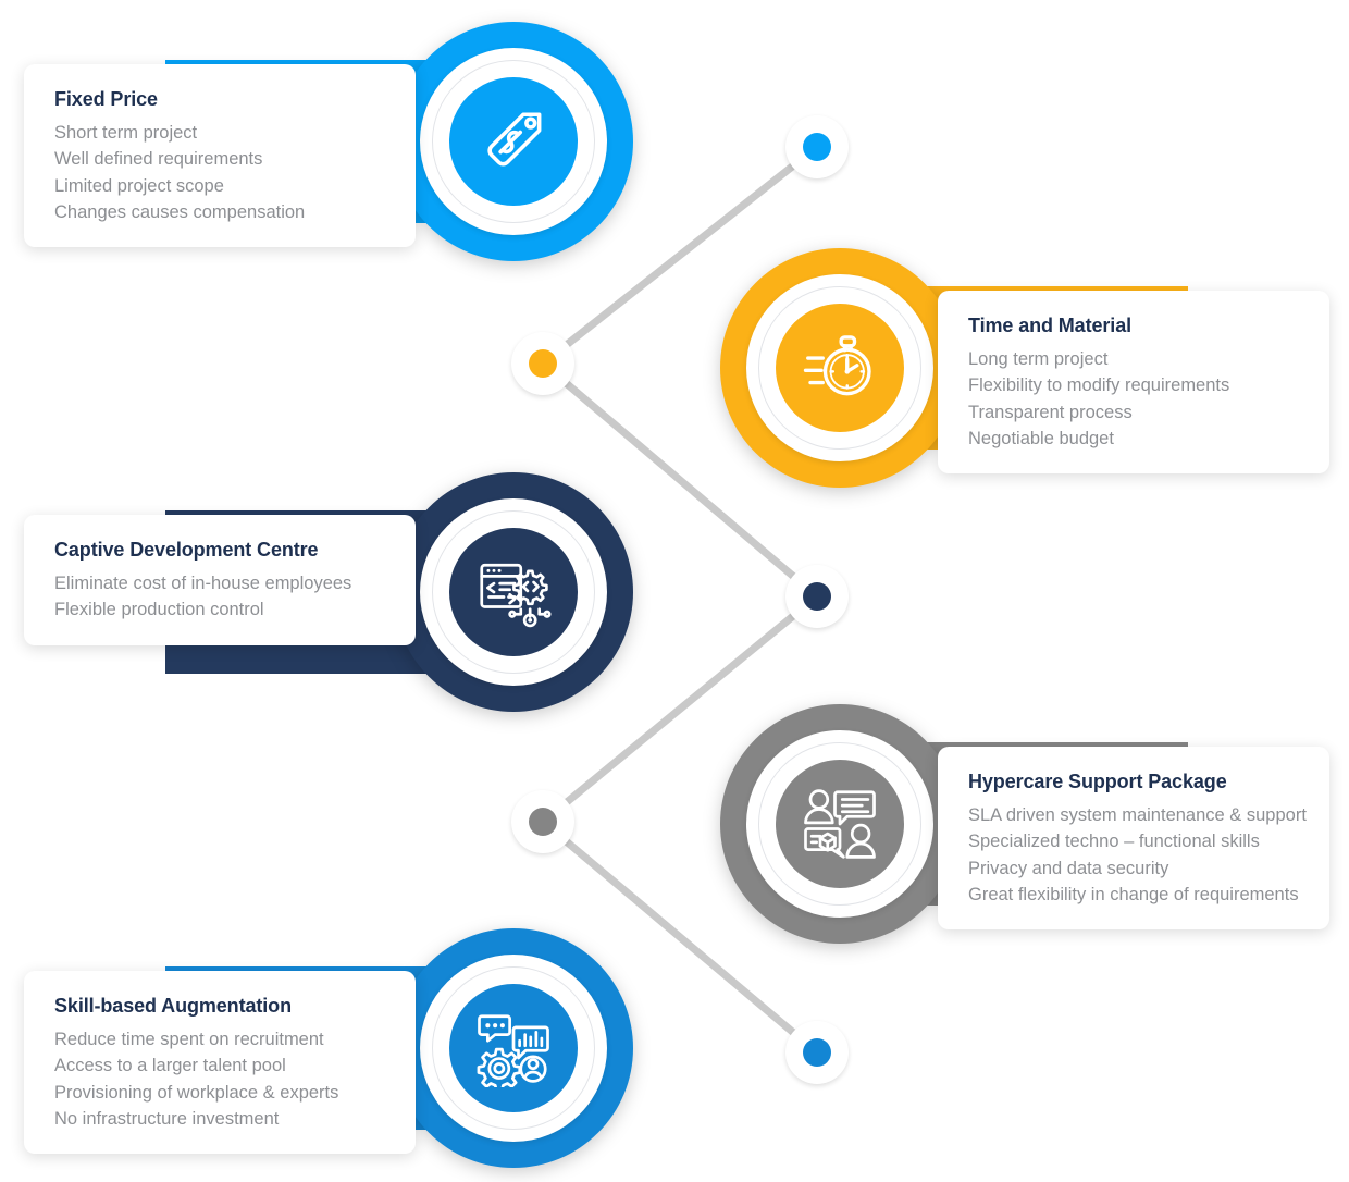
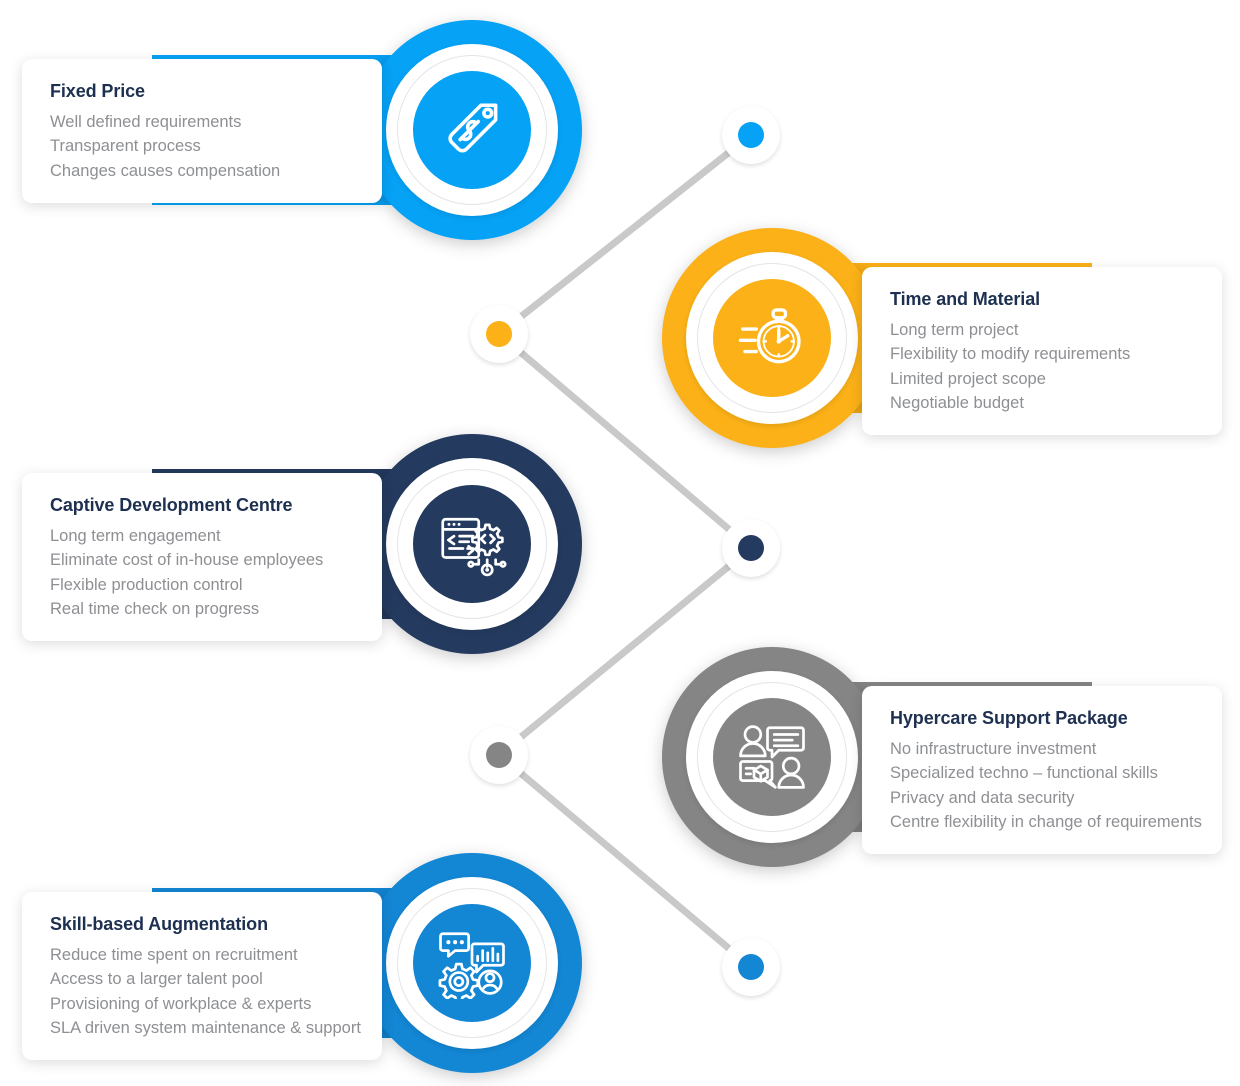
  Fixed Price
- Short term project
  Well defined requirements
- Limited project scope
+ Transparent process
  Changes causes compensation
  Time and Material
  Long term project
  Flexibility to modify requirements
- Transparent process
+ Limited project scope
  Negotiable budget
  Captive Development Centre
+ Long term engagement
  Eliminate cost of in-house employees
  Flexible production control
+ Real time check on progress
  Hypercare Support Package
- SLA driven system maintenance & support
+ No infrastructure investment
  Specialized techno – functional skills
  Privacy and data security
- Great flexibility in change of requirements
+ Centre flexibility in change of requirements
  Skill-based Augmentation
  Reduce time spent on recruitment
  Access to a larger talent pool
  Provisioning of workplace & experts
- No infrastructure investment
+ SLA driven system maintenance & support
